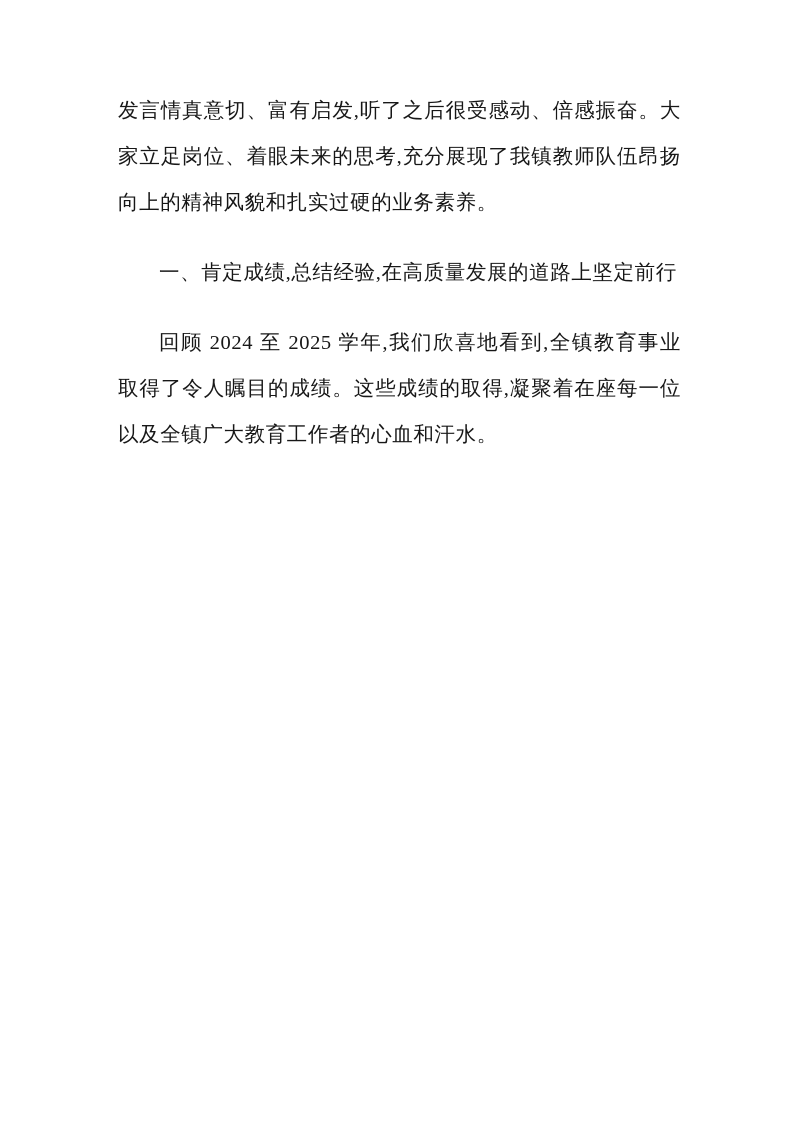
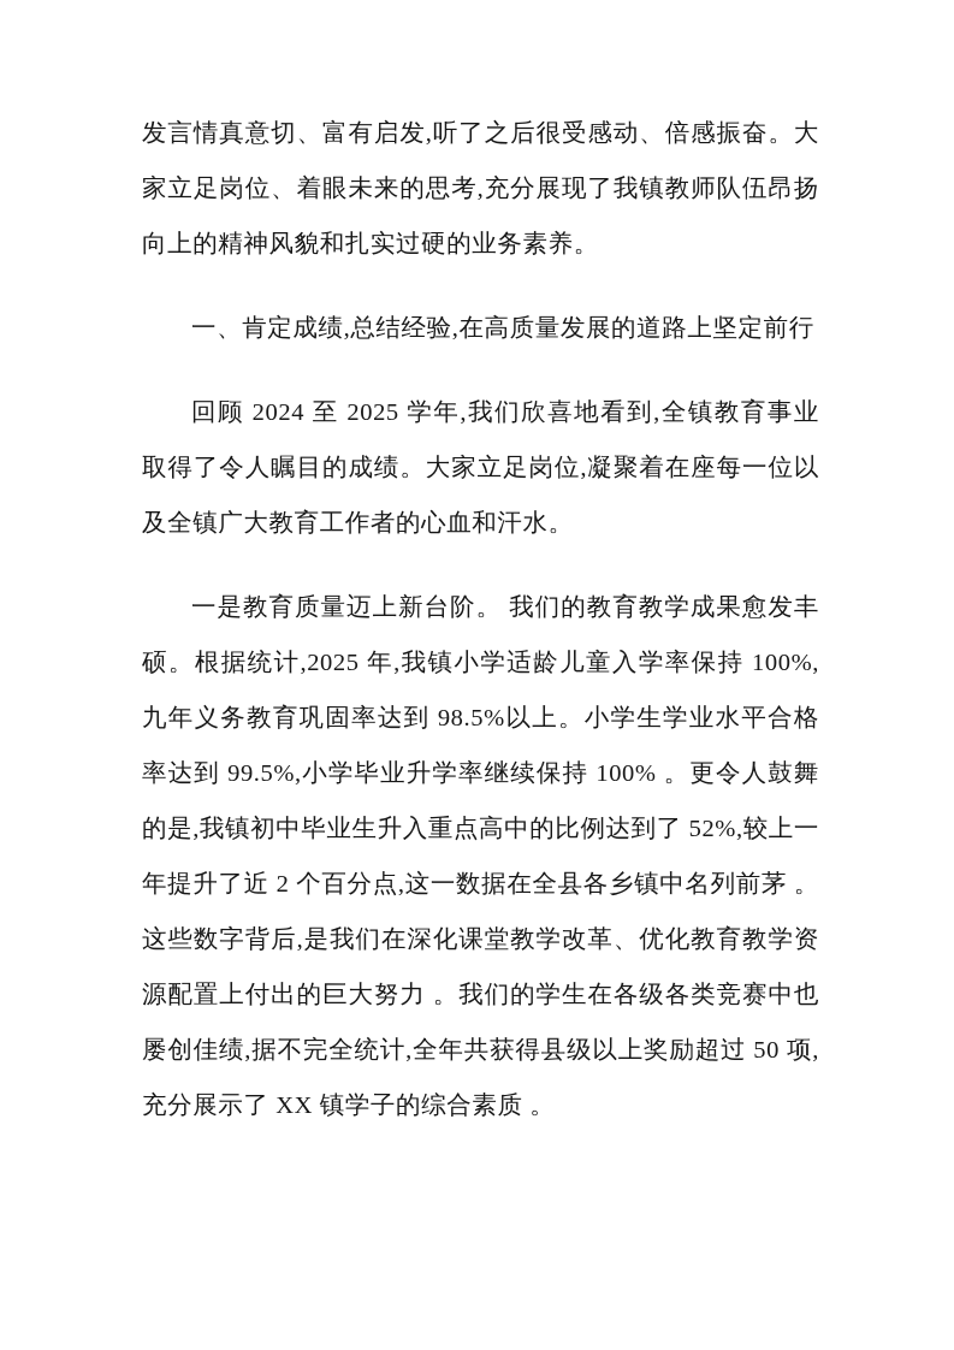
  发言情真意切、富有启发,听了之后很受感动、倍感振奋。大家立足岗位、着眼未来的思考,充分展现了我镇教师队伍昂扬向上的精神风貌和扎实过硬的业务素养。
  一、肯定成绩,总结经验,在高质量发展的道路上坚定前行
- 回顾 2024 至 2025 学年,我们欣喜地看到,全镇教育事业取得了令人瞩目的成绩。这些成绩的取得,凝聚着在座每一位以及全镇广大教育工作者的心血和汗水。
+ 回顾 2024 至 2025 学年,我们欣喜地看到,全镇教育事业取得了令人瞩目的成绩。大家立足岗位,凝聚着在座每一位以及全镇广大教育工作者的心血和汗水。
+ 一是教育质量迈上新台阶。 我们的教育教学成果愈发丰硕。根据统计,2025 年,我镇小学适龄儿童入学率保持 100%,九年义务教育巩固率达到 98.5%以上。小学生学业水平合格率达到 99.5%,小学毕业升学率继续保持 100% 。更令人鼓舞的是,我镇初中毕业生升入重点高中的比例达到了 52%,较上一年提升了近 2 个百分点,这一数据在全县各乡镇中名列前茅 。这些数字背后,是我们在深化课堂教学改革、优化教育教学资源配置上付出的巨大努力 。我们的学生在各级各类竞赛中也屡创佳绩,据不完全统计,全年共获得县级以上奖励超过 50 项,充分展示了 XX 镇学子的综合素质 。
